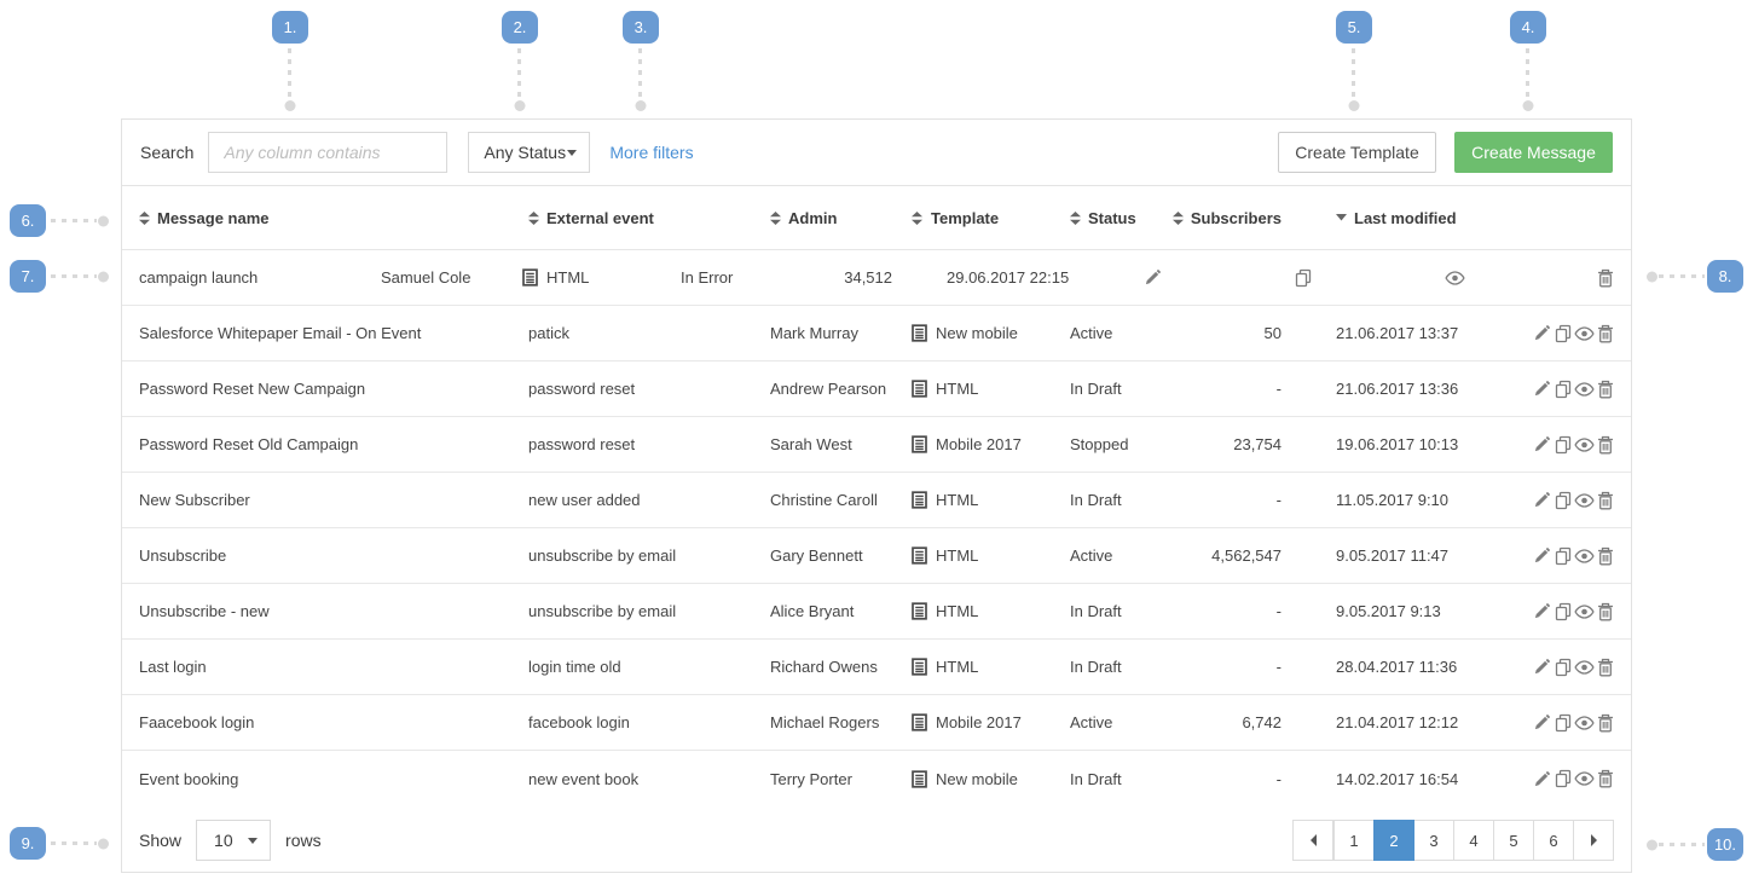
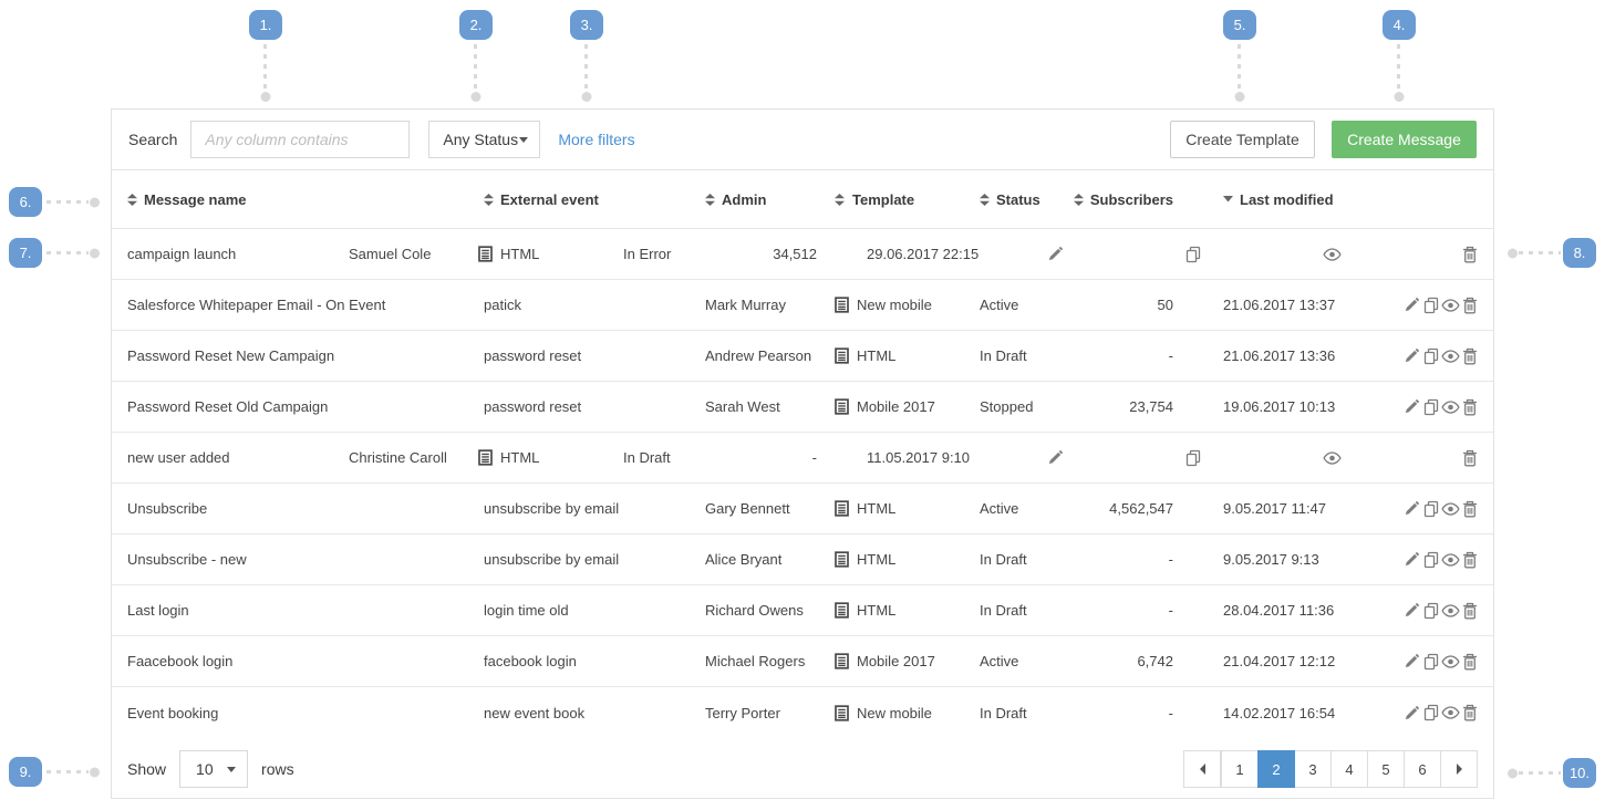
  1.
  2.
  3.
  5.
  4.
  6.
  7.
  9.
  8.
  10.
  Search
  Any column contains
  Any Status
  More filters
  Create Template
  Create Message
  Message name
  External event
  Admin
  Template
  Status
  Subscribers
  Last modified
  campaign launch
  Samuel Cole
  HTML
  In Error
  34,512
  29.06.2017 22:15
  Salesforce Whitepaper Email - On Event
  patick
  Mark Murray
  New mobile
  Active
  50
  21.06.2017 13:37
  Password Reset New Campaign
  password reset
  Andrew Pearson
  HTML
  In Draft
  -
  21.06.2017 13:36
  Password Reset Old Campaign
  password reset
  Sarah West
  Mobile 2017
  Stopped
  23,754
  19.06.2017 10:13
- New Subscriber
  new user added
  Christine Caroll
  HTML
  In Draft
  -
  11.05.2017 9:10
  Unsubscribe
  unsubscribe by email
  Gary Bennett
  HTML
  Active
  4,562,547
  9.05.2017 11:47
  Unsubscribe - new
  unsubscribe by email
  Alice Bryant
  HTML
  In Draft
  -
  9.05.2017 9:13
  Last login
  login time old
  Richard Owens
  HTML
  In Draft
  -
  28.04.2017 11:36
  Faacebook login
  facebook login
  Michael Rogers
  Mobile 2017
  Active
  6,742
  21.04.2017 12:12
  Event booking
  new event book
  Terry Porter
  New mobile
  In Draft
  -
  14.02.2017 16:54
  Show
  10
  rows
  1
  2
  3
  4
  5
  6
